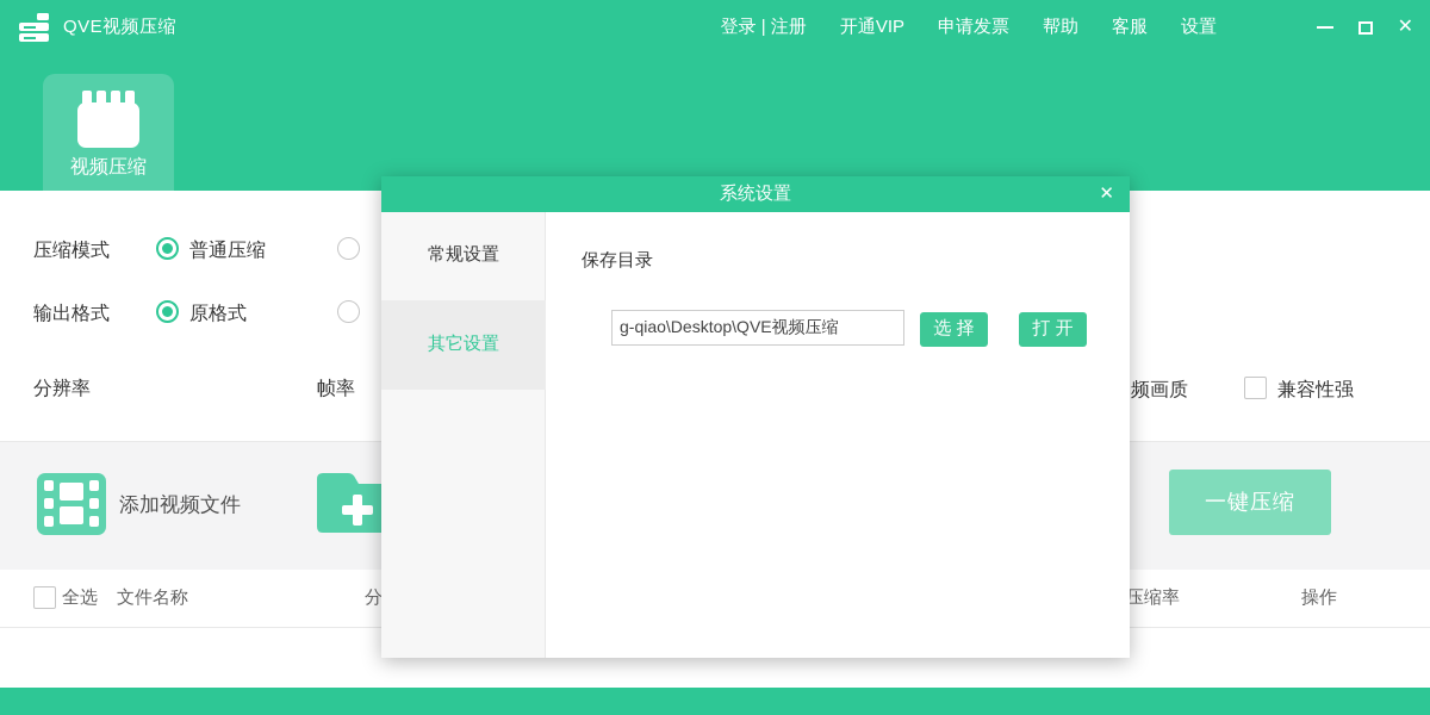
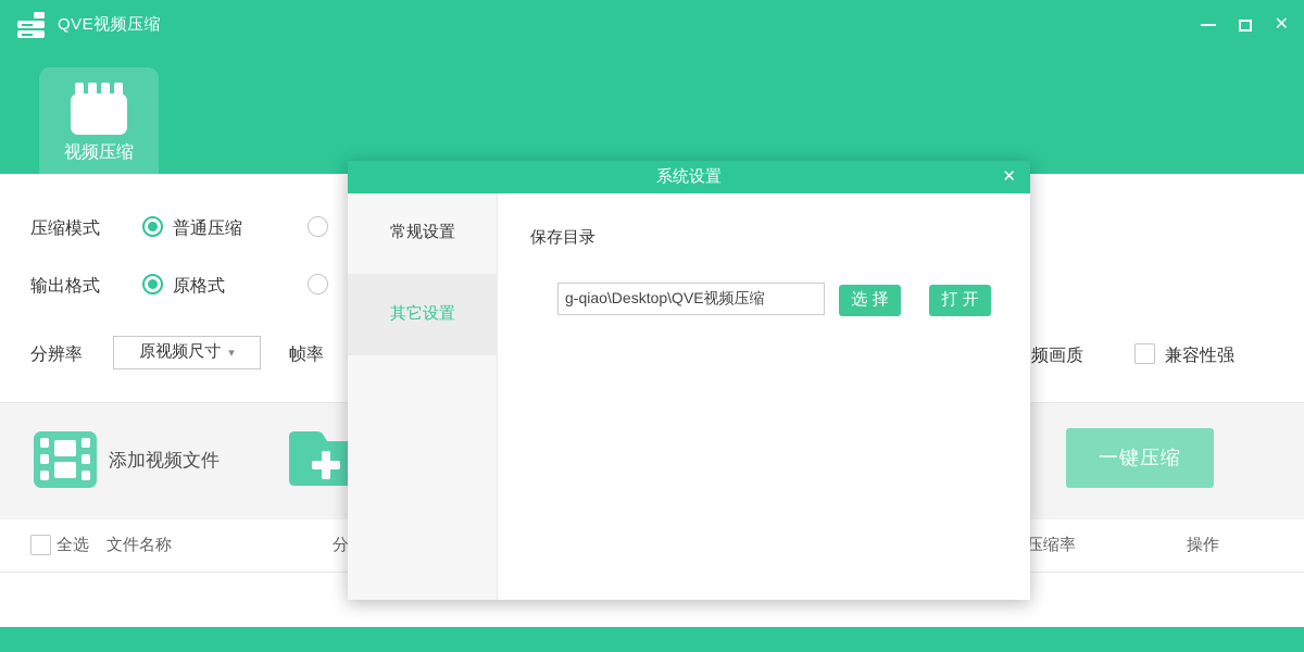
  QVE视频压缩
- 登录 | 注册
- 开通VIP
- 申请发票
- 帮助
- 客服
- 设置
  ✕
  视频压缩
  压缩模式
  普通压缩
  输出格式
  原格式
  分辨率
+ 原视频尺寸
+ ▾
  帧率
  频画质
  兼容性强
  添加视频文件
  一键压缩
  全选
  文件名称
  分
  压缩率
  操作
  系统设置
  ✕
  常规设置
  其它设置
  保存目录
  g-qiao\Desktop\QVE视频压缩
  选 择
  打 开
